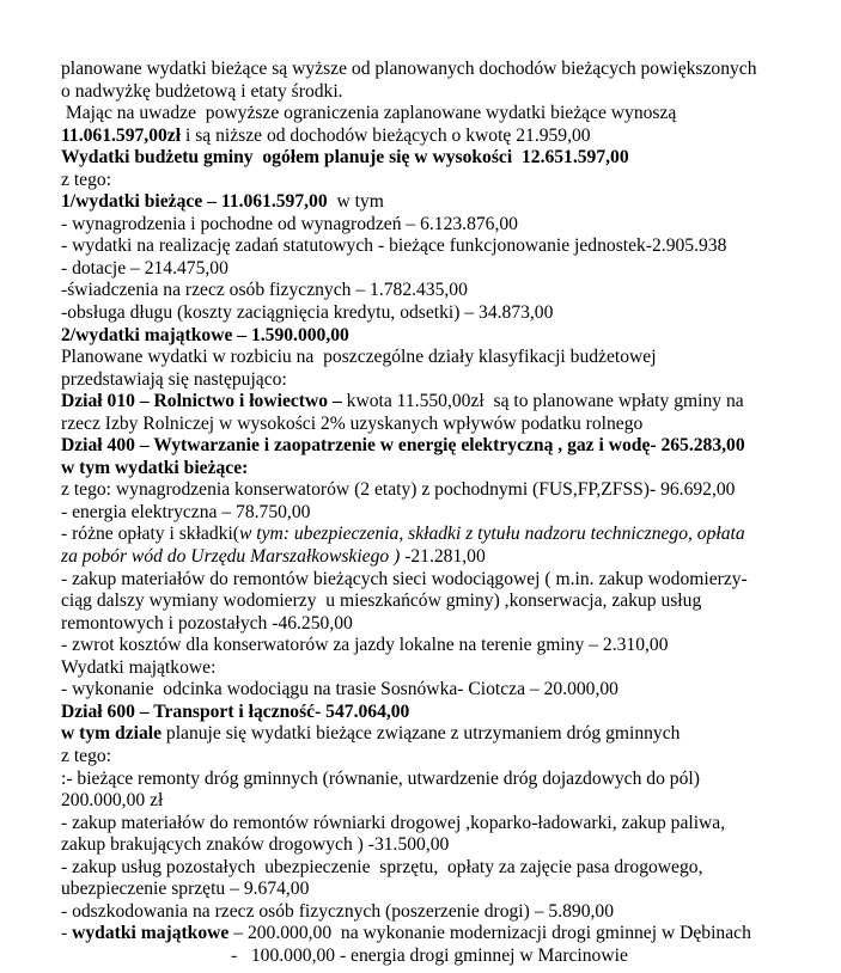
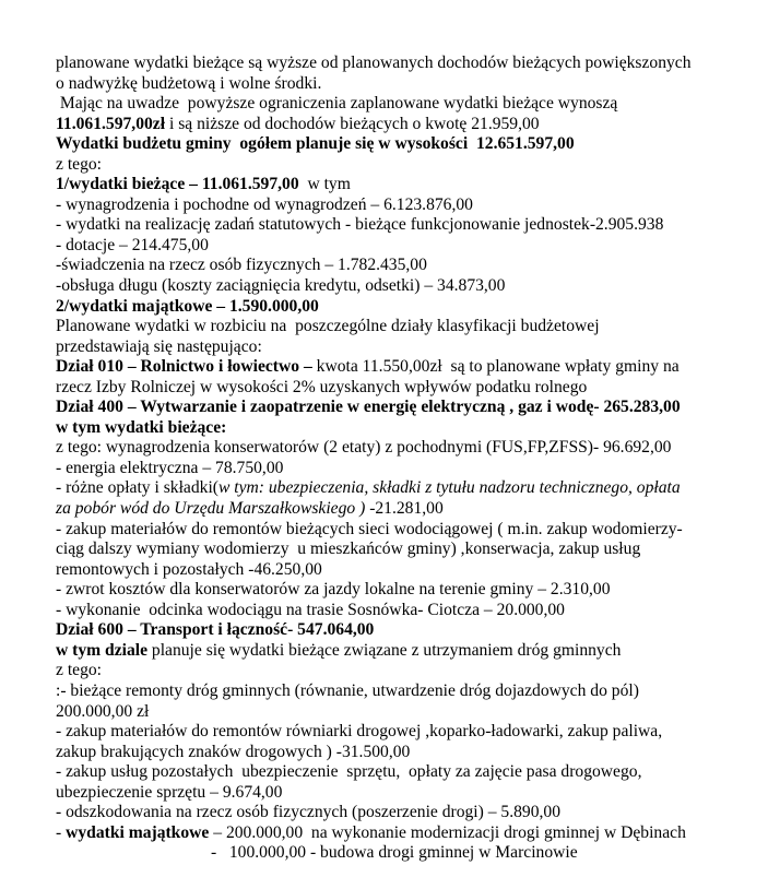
  planowane wydatki bieżące są wyższe od planowanych dochodów bieżących powiększonych
- o nadwyżkę budżetową i etaty środki.
+ o nadwyżkę budżetową i wolne środki.
  Mając na uwadze powyższe ograniczenia zaplanowane wydatki bieżące wynoszą
  11.061.597,00zł i są niższe od dochodów bieżących o kwotę 21.959,00
  Wydatki budżetu gminy ogółem planuje się w wysokości 12.651.597,00
  z tego:
  1/wydatki bieżące – 11.061.597,00 w tym
  - wynagrodzenia i pochodne od wynagrodzeń – 6.123.876,00
  - wydatki na realizację zadań statutowych - bieżące funkcjonowanie jednostek-2.905.938
  - dotacje – 214.475,00
  -świadczenia na rzecz osób fizycznych – 1.782.435,00
  -obsługa długu (koszty zaciągnięcia kredytu, odsetki) – 34.873,00
  2/wydatki majątkowe – 1.590.000,00
  Planowane wydatki w rozbiciu na poszczególne działy klasyfikacji budżetowej
  przedstawiają się następująco:
  Dział 010 – Rolnictwo i łowiectwo – kwota 11.550,00zł są to planowane wpłaty gminy na
  rzecz Izby Rolniczej w wysokości 2% uzyskanych wpływów podatku rolnego
  Dział 400 – Wytwarzanie i zaopatrzenie w energię elektryczną , gaz i wodę- 265.283,00
  w tym wydatki bieżące:
  z tego: wynagrodzenia konserwatorów (2 etaty) z pochodnymi (FUS,FP,ZFSS)- 96.692,00
  - energia elektryczna – 78.750,00
  - różne opłaty i składki(w tym: ubezpieczenia, składki z tytułu nadzoru technicznego, opłata
  za pobór wód do Urzędu Marszałkowskiego ) -21.281,00
  - zakup materiałów do remontów bieżących sieci wodociągowej ( m.in. zakup wodomierzy-
  ciąg dalszy wymiany wodomierzy u mieszkańców gminy) ,konserwacja, zakup usług
  remontowych i pozostałych -46.250,00
  - zwrot kosztów dla konserwatorów za jazdy lokalne na terenie gminy – 2.310,00
- Wydatki majątkowe:
  - wykonanie odcinka wodociągu na trasie Sosnówka- Ciotcza – 20.000,00
  Dział 600 – Transport i łączność- 547.064,00
  w tym dziale planuje się wydatki bieżące związane z utrzymaniem dróg gminnych
  z tego:
  :- bieżące remonty dróg gminnych (równanie, utwardzenie dróg dojazdowych do pól)
  200.000,00 zł
  - zakup materiałów do remontów równiarki drogowej ,koparko-ładowarki, zakup paliwa,
  zakup brakujących znaków drogowych ) -31.500,00
  - zakup usług pozostałych ubezpieczenie sprzętu, opłaty za zajęcie pasa drogowego,
  ubezpieczenie sprzętu – 9.674,00
  - odszkodowania na rzecz osób fizycznych (poszerzenie drogi) – 5.890,00
  - wydatki majątkowe – 200.000,00 na wykonanie modernizacji drogi gminnej w Dębinach
- - 100.000,00 - energia drogi gminnej w Marcinowie
+ - 100.000,00 - budowa drogi gminnej w Marcinowie
